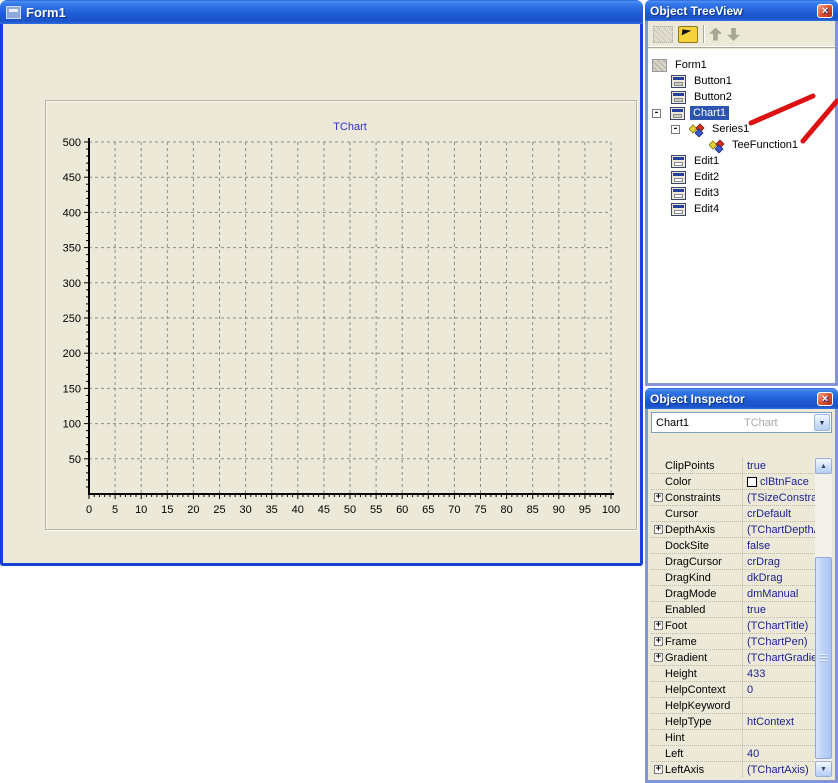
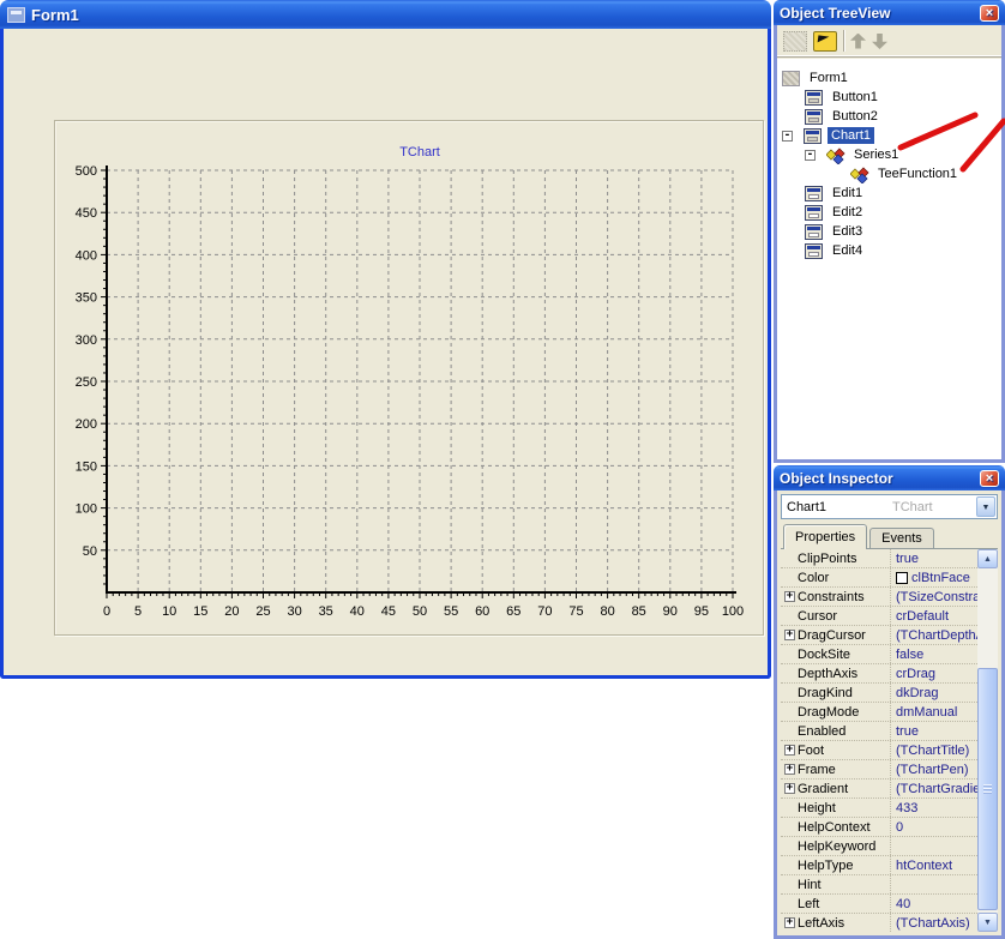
  Form1
  TChart
  50
  100
  150
  200
  250
  300
  350
  400
  450
  500
  0
  5
  10
  15
  20
  25
  30
  35
  40
  45
  50
  55
  60
  65
  70
  75
  80
  85
  90
  95
  100
  Object TreeView
  ×
  Form1
  Button1
  Button2
  -
  Chart1
  -
  Series1
  TeeFunction1
  Edit1
  Edit2
  Edit3
  Edit4
  Object Inspector
  ×
  Chart1
  TChart
+ Properties
+ Events
  ClipPoints
  true
  Color
  clBtnFace
  +
  Constraints
  (TSizeConstr
  Cursor
  crDefault
  +
- DepthAxis
+ DragCursor
  (TChartDepth
  DockSite
  false
- DragCursor
+ DepthAxis
  crDrag
  DragKind
  dkDrag
  DragMode
  dmManual
  Enabled
  true
  +
  Foot
  (TChartTitle)
  +
  Frame
  (TChartPen)
  +
  Gradient
  (TChartGradi
  Height
  433
  HelpContext
  0
  HelpKeyword
  HelpType
  htContext
  Hint
  Left
  40
  +
  LeftAxis
  (TChartAxis)
